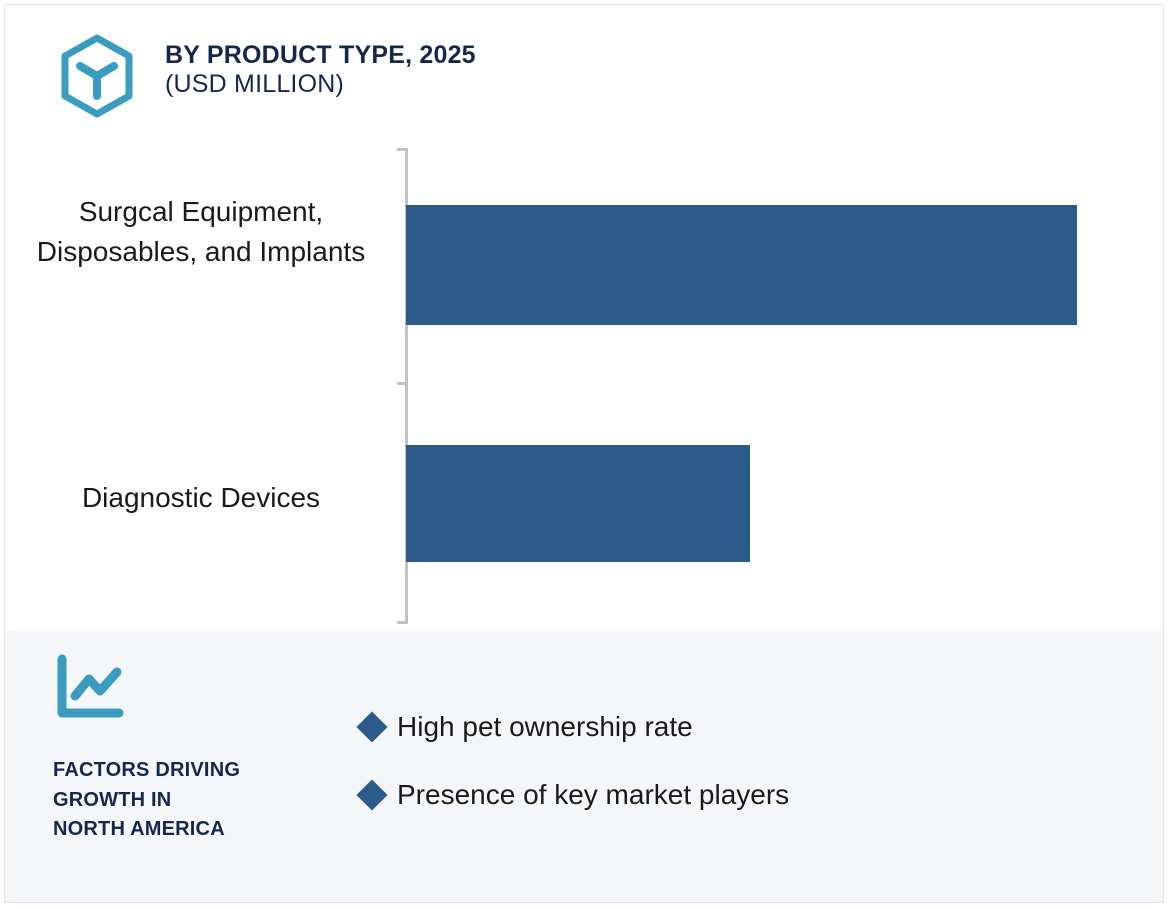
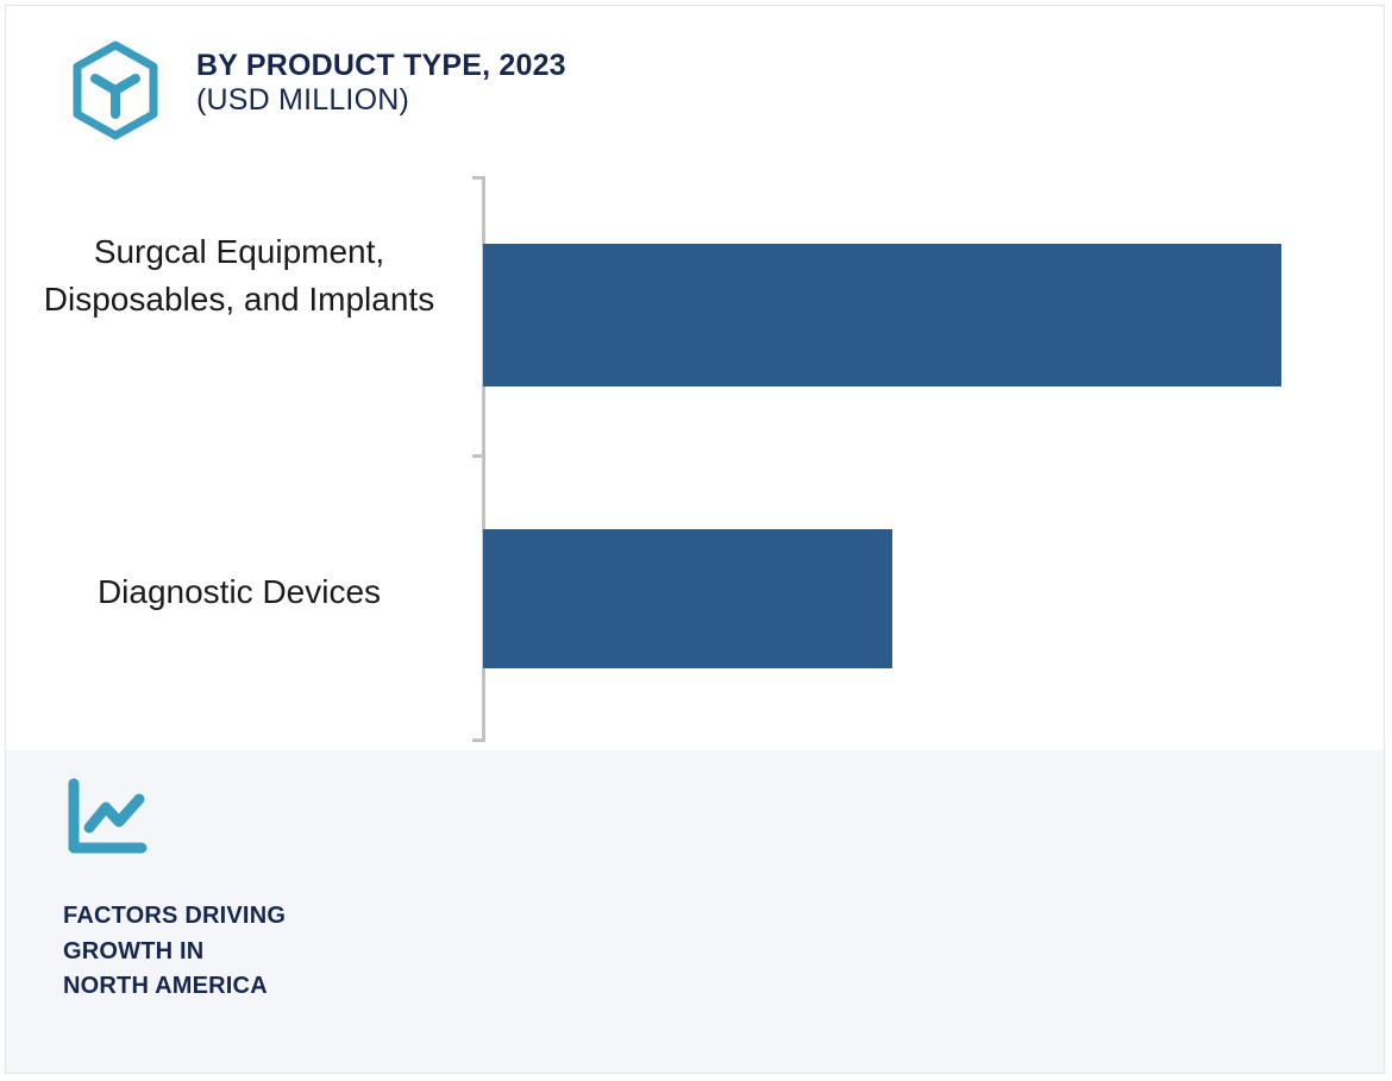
- BY PRODUCT TYPE, 2025
+ BY PRODUCT TYPE, 2023
  (USD MILLION)
  Surgcal Equipment, Disposables, and Implants
  Diagnostic Devices
  FACTORS DRIVING
  GROWTH IN
  NORTH AMERICA
- High pet ownership rate
- Presence of key market players
